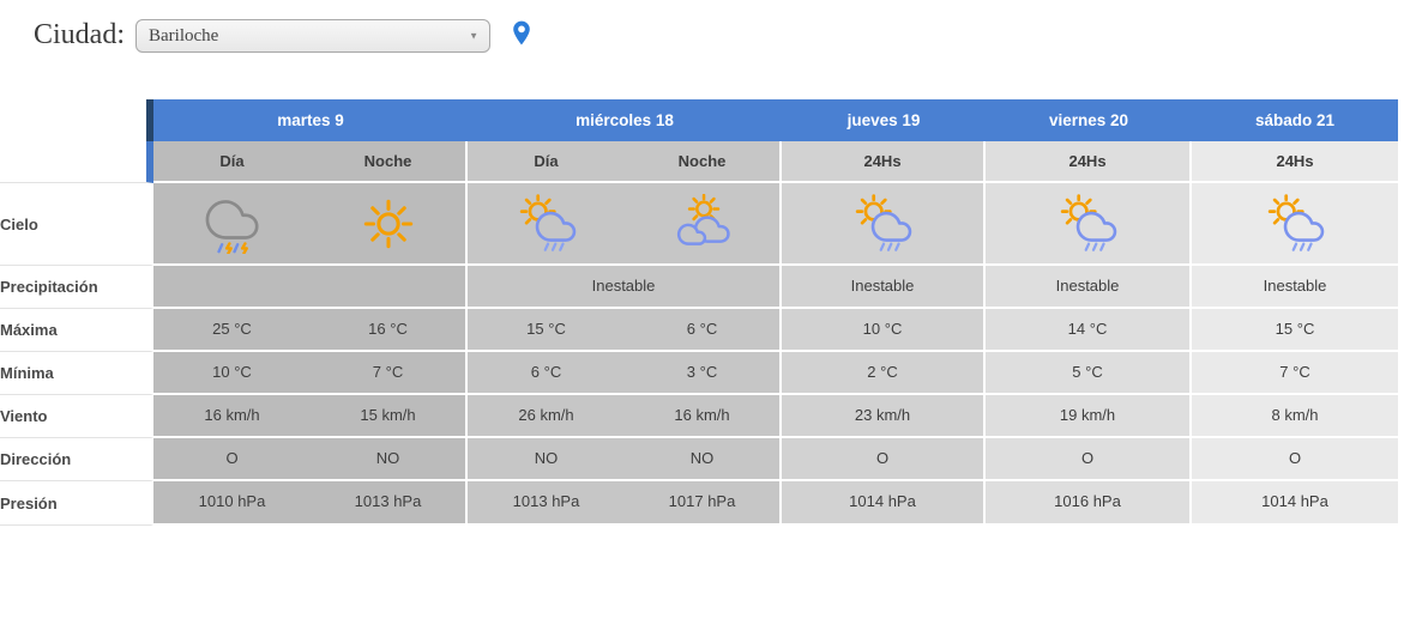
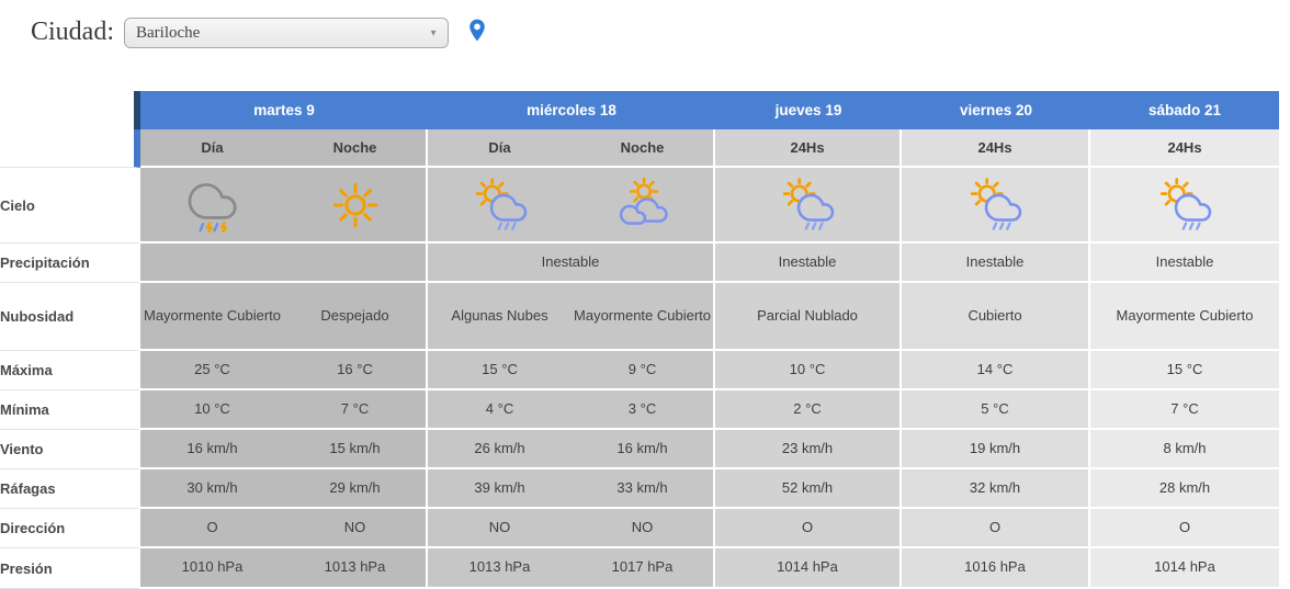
  Ciudad:
  Bariloche
  ▼
  	martes 9	miércoles 18	jueves 19	viernes 20	sábado 21
  	Día	Noche	Día	Noche	24Hs	24Hs	24Hs
  Cielo
  Precipitación		Inestable	Inestable	Inestable	Inestable
+ Nubosidad	Mayormente Cubierto	Despejado	Algunas Nubes	Mayormente Cubierto	Parcial Nublado	Cubierto	Mayormente Cubierto
- Máxima	25 °C	16 °C	15 °C	6 °C	10 °C	14 °C	15 °C
+ Máxima	25 °C	16 °C	15 °C	9 °C	10 °C	14 °C	15 °C
- Mínima	10 °C	7 °C	6 °C	3 °C	2 °C	5 °C	7 °C
+ Mínima	10 °C	7 °C	4 °C	3 °C	2 °C	5 °C	7 °C
  Viento	16 km/h	15 km/h	26 km/h	16 km/h	23 km/h	19 km/h	8 km/h
+ Ráfagas	30 km/h	29 km/h	39 km/h	33 km/h	52 km/h	32 km/h	28 km/h
  Dirección	O	NO	NO	NO	O	O	O
  Presión	1010 hPa	1013 hPa	1013 hPa	1017 hPa	1014 hPa	1016 hPa	1014 hPa
